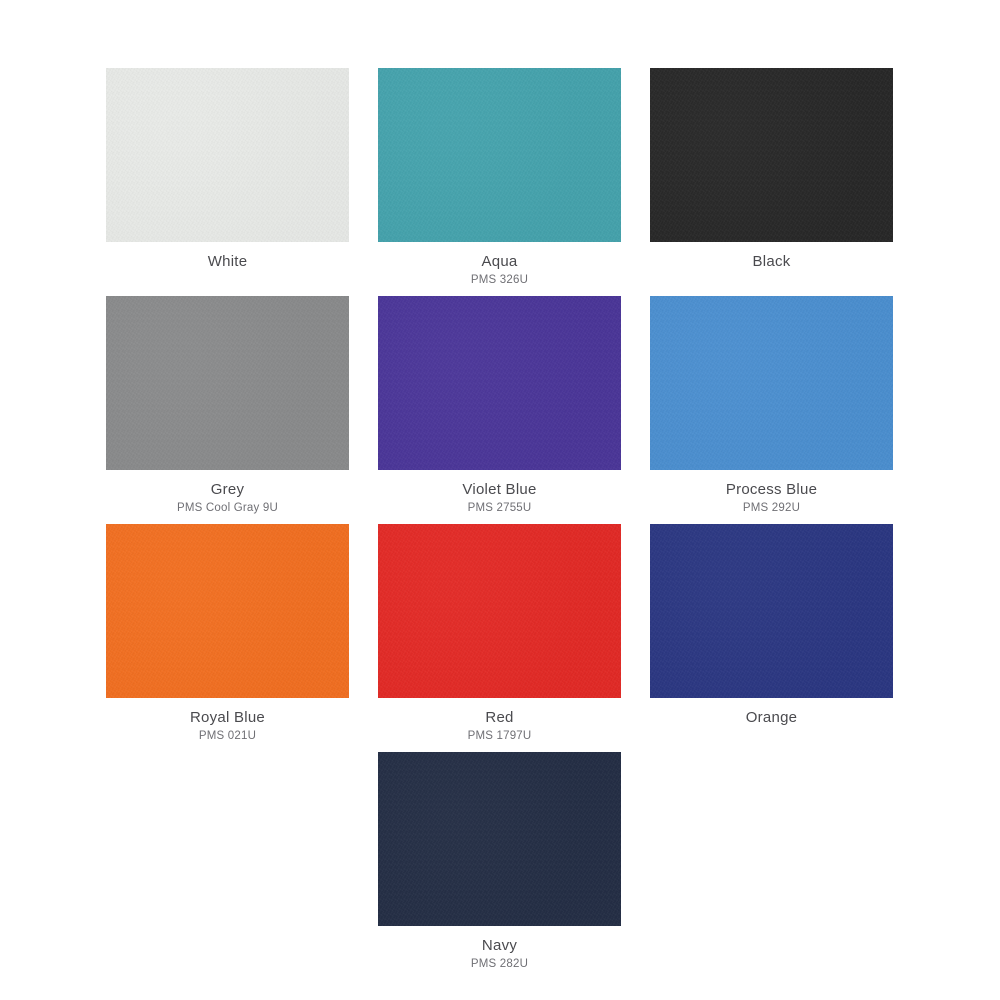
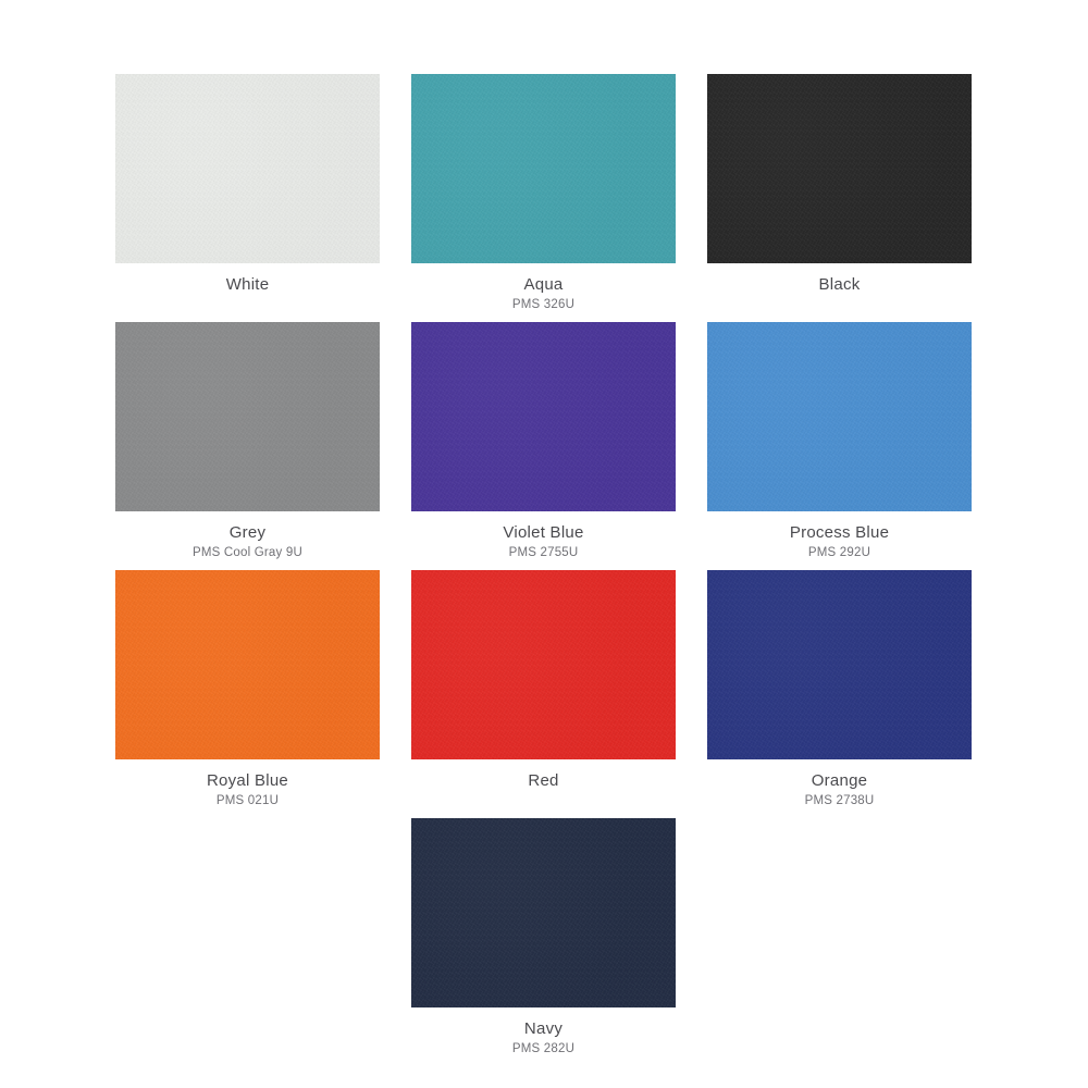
  White
  Aqua
  PMS 326U
  Black
  Grey
  PMS Cool Gray 9U
  Violet Blue
  PMS 2755U
  Process Blue
  PMS 292U
  Royal Blue
  PMS 021U
  Red
- PMS 1797U
  Orange
+ PMS 2738U
  Navy
  PMS 282U
